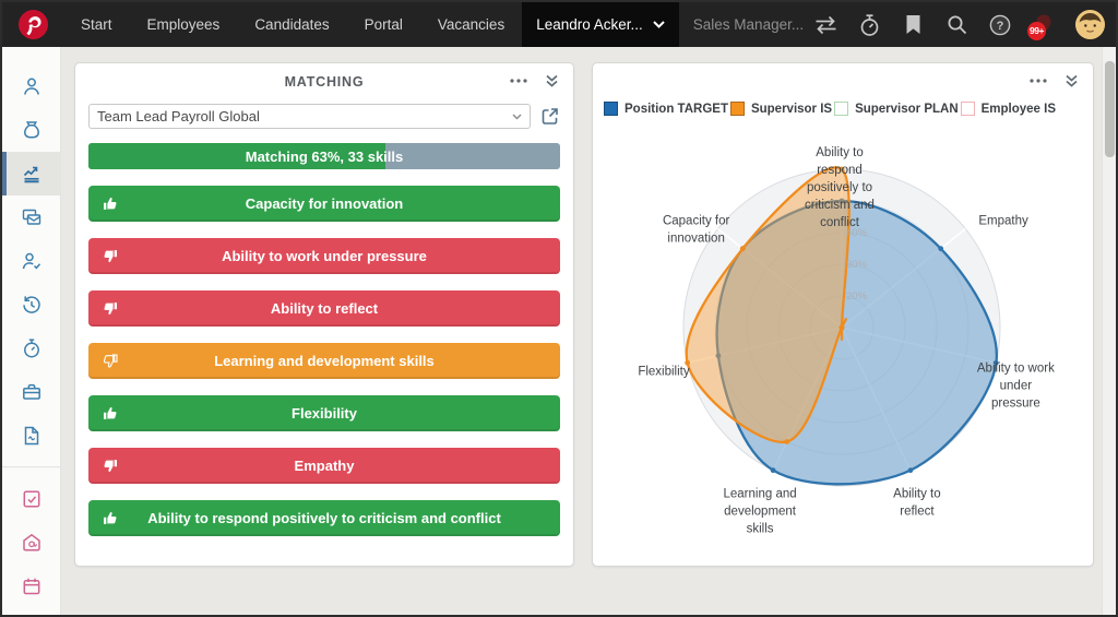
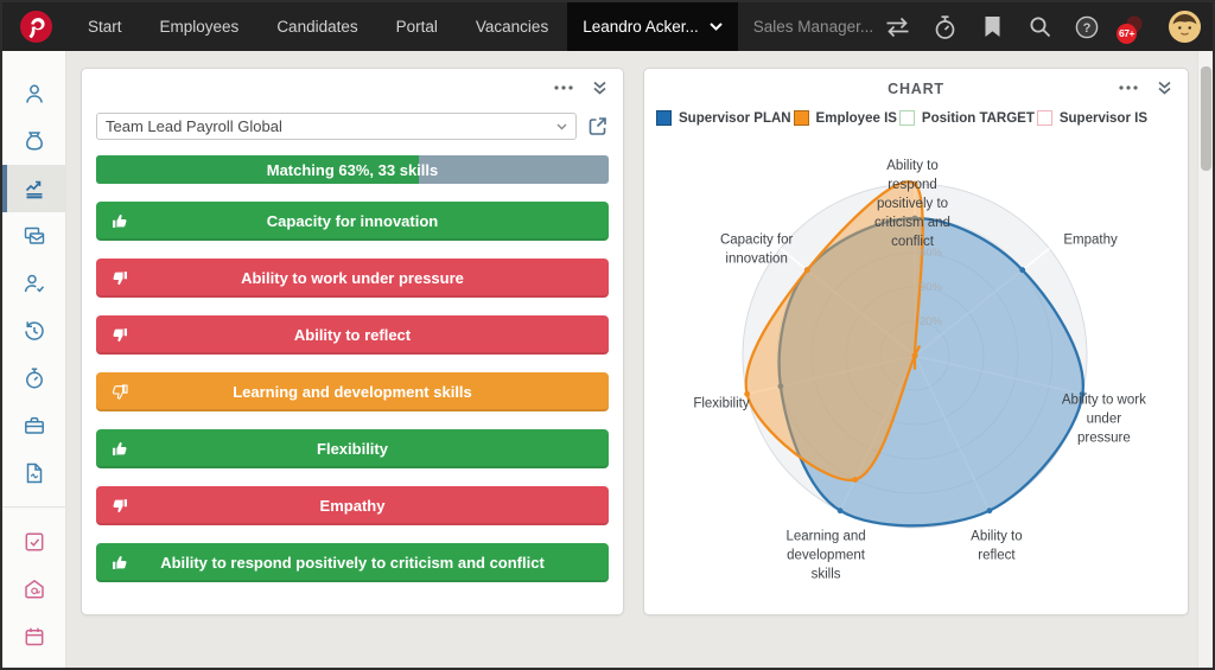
  Start
  Employees
  Candidates
  Portal
  Vacancies
  Leandro Acker...
  Sales Manager...
  ?
- 99+
+ 67+
- MATCHING
  Team Lead Payroll Global
  Matching 63%, 33 skills
  Capacity for innovation
  Ability to work under pressure
  Ability to reflect
  Learning and development skills
  Flexibility
  Empathy
  Ability to respond positively to criticism and conflict
+ CHART
- Position TARGET
+ Supervisor PLAN
- Supervisor IS
+ Employee IS
- Supervisor PLAN
+ Position TARGET
- Employee IS
+ Supervisor IS
  20%
  30%
  40%
  Ability to respond positively to criticism and conflict
  Empathy
  Ability to work under pressure
  Ability to reflect
  Learning and development skills
  Flexibility
  Capacity for innovation
